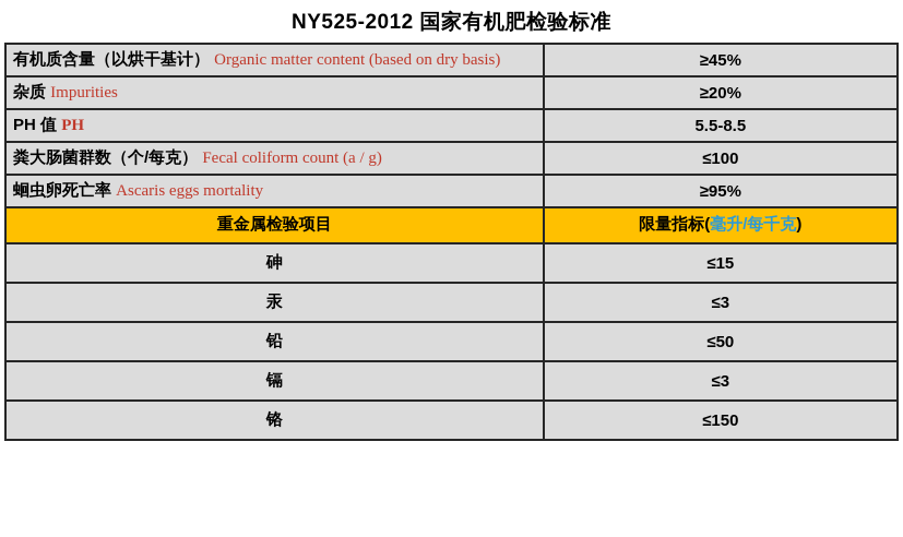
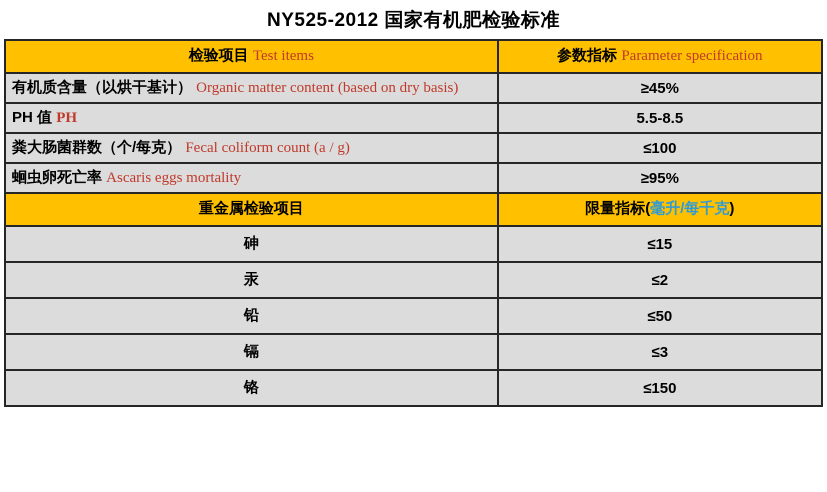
  NY525-2012 国家有机肥检验标准
+ 检验项目 Test items	参数指标 Parameter specification
  有机质含量（以烘干基计） Organic matter content (based on dry basis)	≥45%
- 杂质 Impurities	≥20%
  PH 值 PH	5.5-8.5
  粪大肠菌群数（个/每克） Fecal coliform count (a / g)	≤100
  蛔虫卵死亡率 Ascaris eggs mortality	≥95%
  重金属检验项目	限量指标(毫升/每千克)
  砷	≤15
- 汞	≤3
+ 汞	≤2
  铅	≤50
  镉	≤3
  铬	≤150
